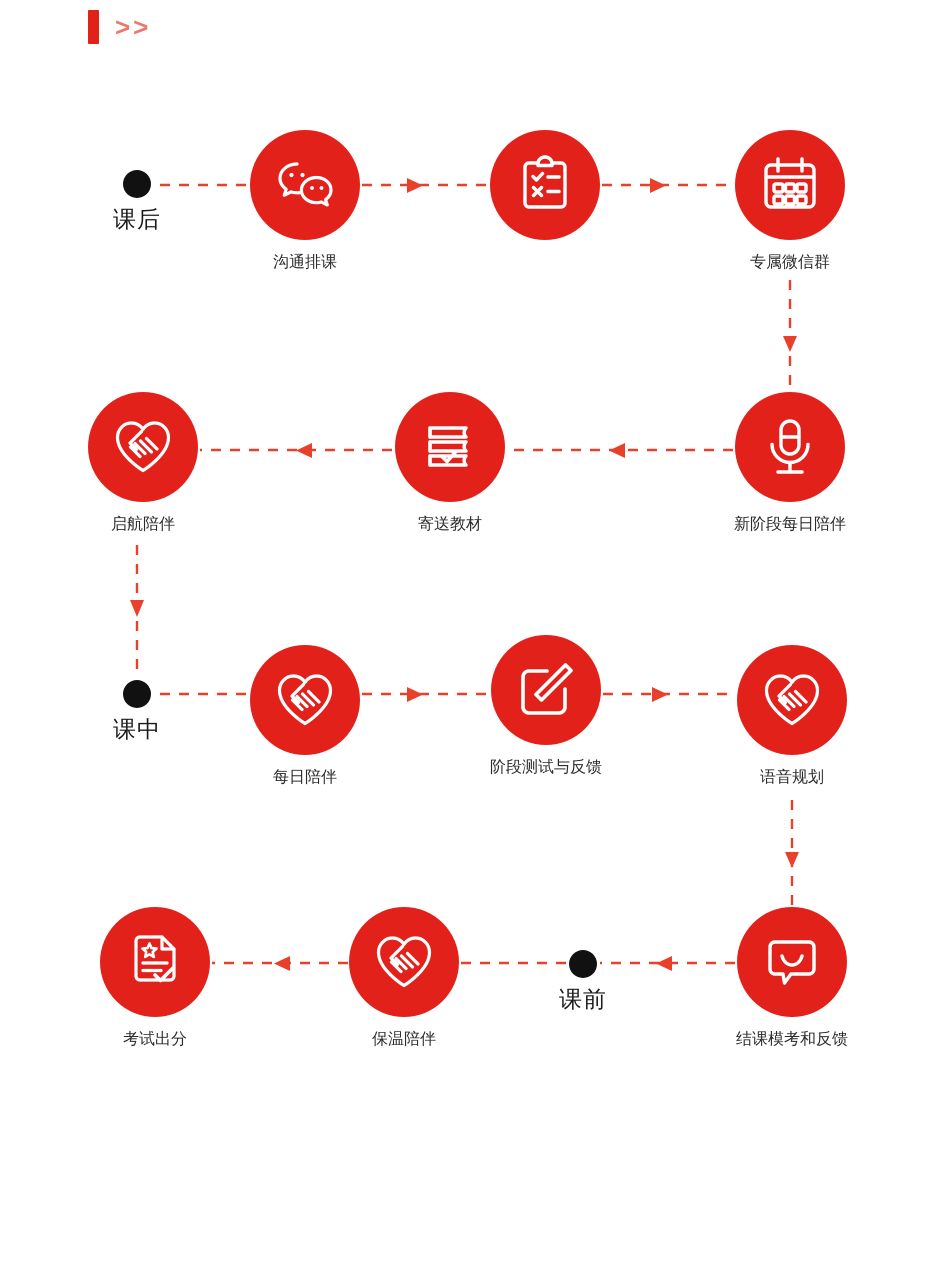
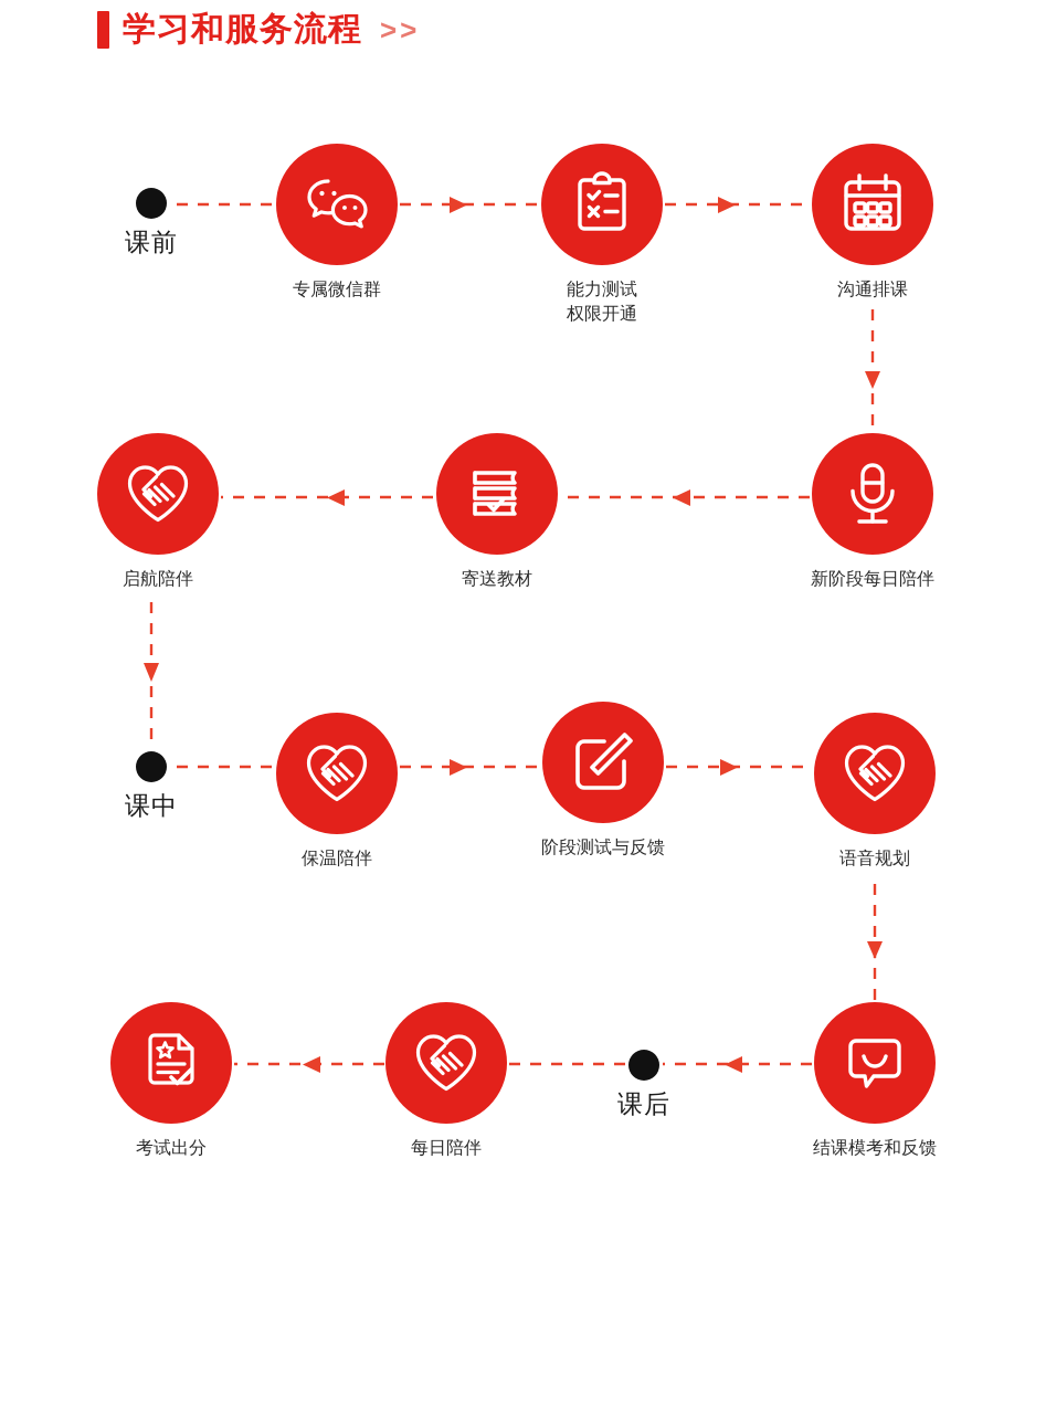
+ 学习和服务流程
  >>
- 课后
+ 课前
  课中
- 课前
+ 课后
- 沟通排课
+ 专属微信群
+ 能力测试
+ 权限开通
- 专属微信群
+ 沟通排课
  新阶段每日陪伴
  寄送教材
  启航陪伴
- 每日陪伴
+ 保温陪伴
  阶段测试与反馈
  语音规划
  结课模考和反馈
- 保温陪伴
+ 每日陪伴
  考试出分
